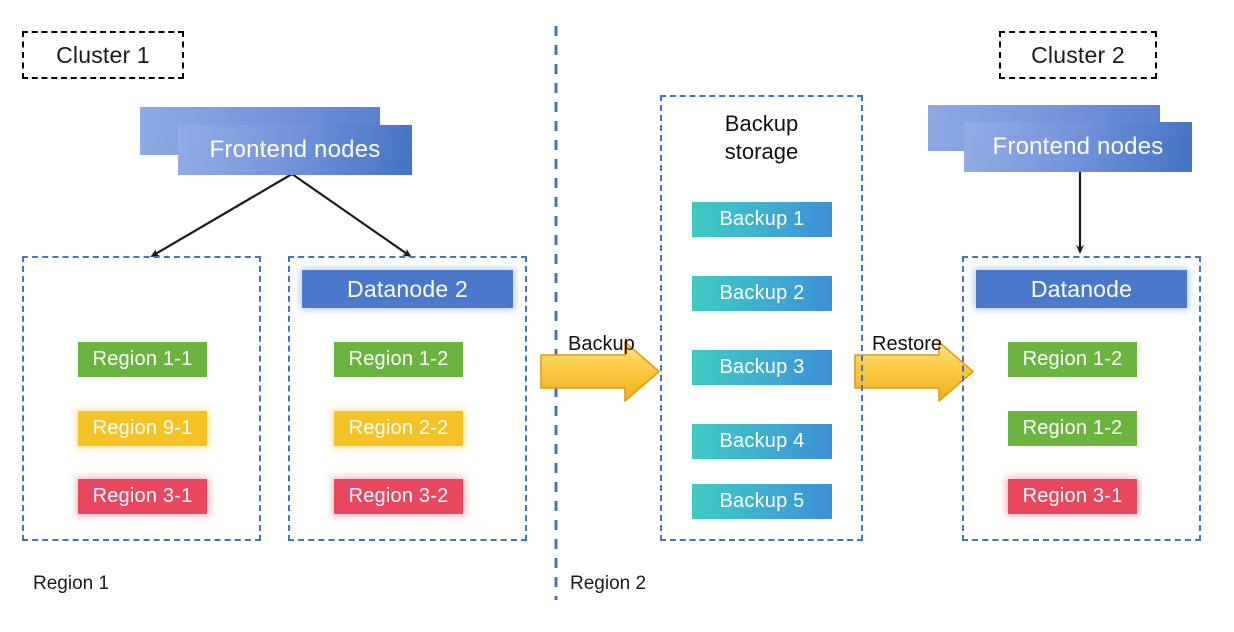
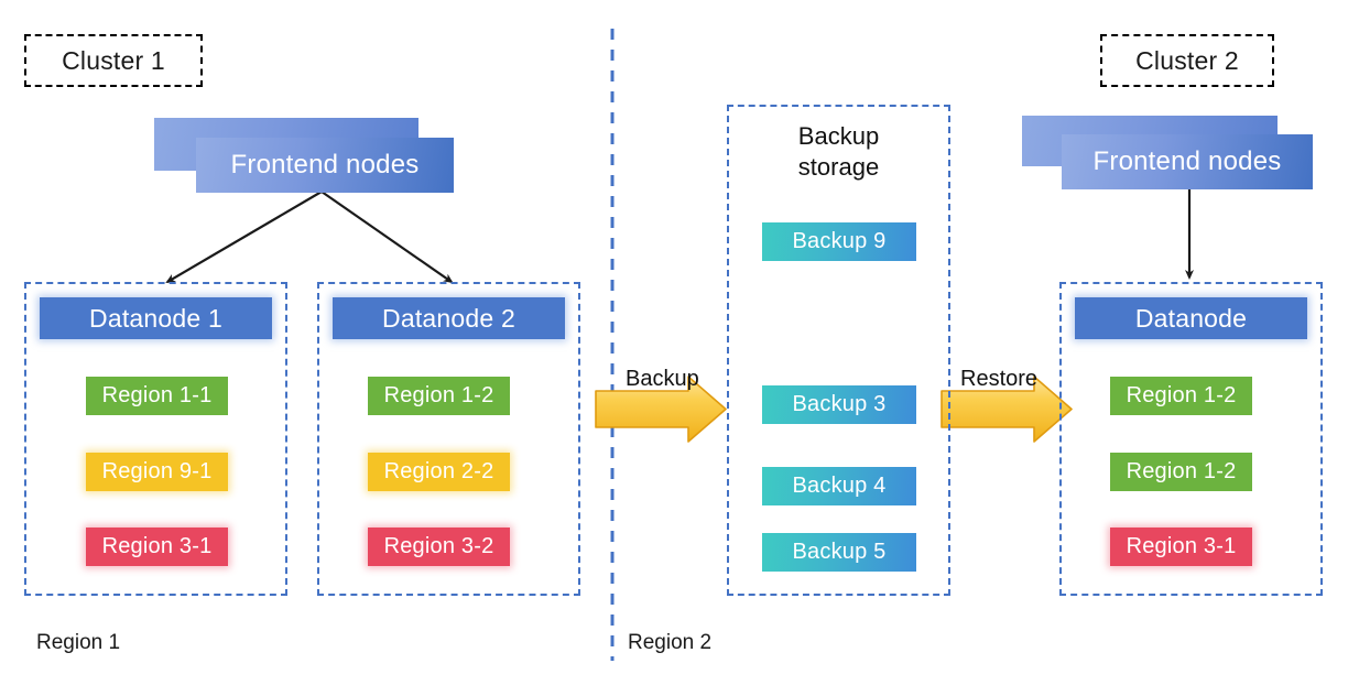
  Cluster 1
  Frontend nodes
+ Datanode 1
  Region 1-1
  Region 9-1
  Region 3-1
  Datanode 2
  Region 1-2
  Region 2-2
  Region 3-2
  Backup
  storage
- Backup 1
+ Backup 9
- Backup 2
  Backup 3
  Backup 4
  Backup 5
  Backup
  Restore
  Cluster 2
  Frontend nodes
  Datanode
  Region 1-2
  Region 1-2
  Region 3-1
  Region 1
  Region 2
